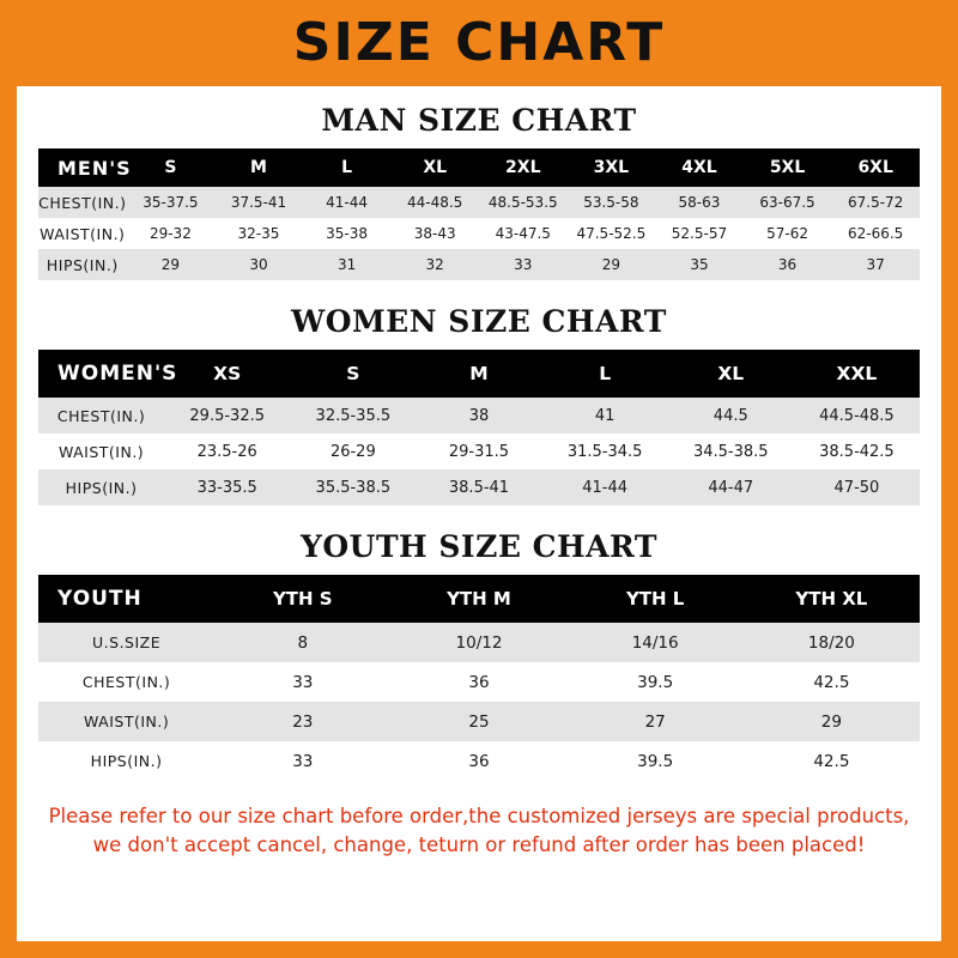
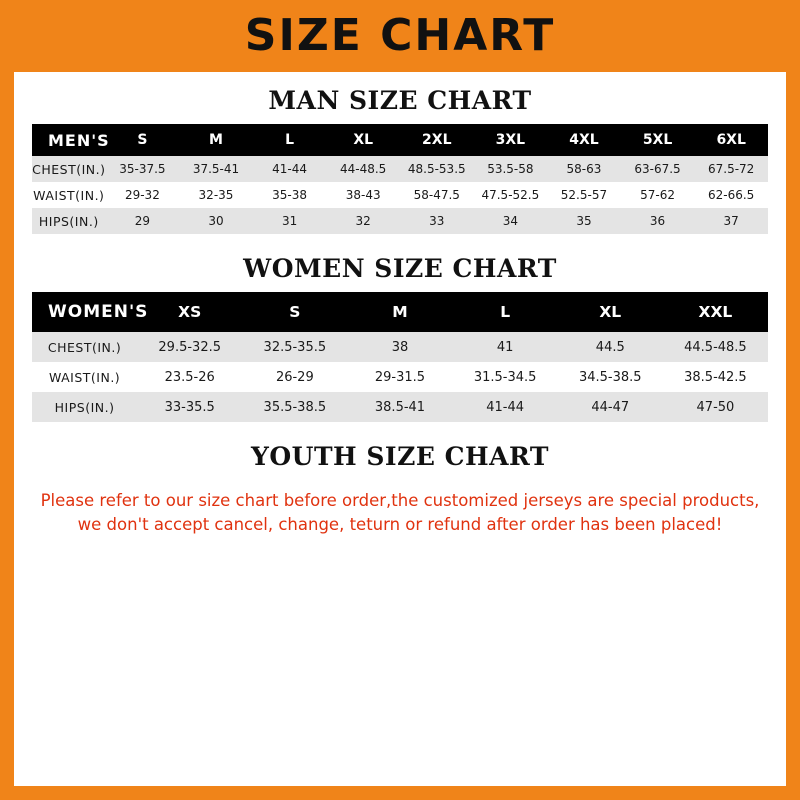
  SIZE CHART
  MAN SIZE CHART
  MEN'S	S	M	L	XL	2XL	3XL	4XL	5XL	6XL
  CHEST(IN.)	35-37.5	37.5-41	41-44	44-48.5	48.5-53.5	53.5-58	58-63	63-67.5	67.5-72
- WAIST(IN.)	29-32	32-35	35-38	38-43	43-47.5	47.5-52.5	52.5-57	57-62	62-66.5
+ WAIST(IN.)	29-32	32-35	35-38	38-43	58-47.5	47.5-52.5	52.5-57	57-62	62-66.5
- HIPS(IN.)	29	30	31	32	33	29	35	36	37
+ HIPS(IN.)	29	30	31	32	33	34	35	36	37
  WOMEN SIZE CHART
  WOMEN'S	XS	S	M	L	XL	XXL
  CHEST(IN.)	29.5-32.5	32.5-35.5	38	41	44.5	44.5-48.5
  WAIST(IN.)	23.5-26	26-29	29-31.5	31.5-34.5	34.5-38.5	38.5-42.5
  HIPS(IN.)	33-35.5	35.5-38.5	38.5-41	41-44	44-47	47-50
  YOUTH SIZE CHART
- YOUTH	YTH S	YTH M	YTH L	YTH XL
- U.S.SIZE	8	10/12	14/16	18/20
- CHEST(IN.)	33	36	39.5	42.5
- WAIST(IN.)	23	25	27	29
- HIPS(IN.)	33	36	39.5	42.5
  Please refer to our size chart before order,the customized jerseys are special products,
  we don't accept cancel, change, teturn or refund after order has been placed!
